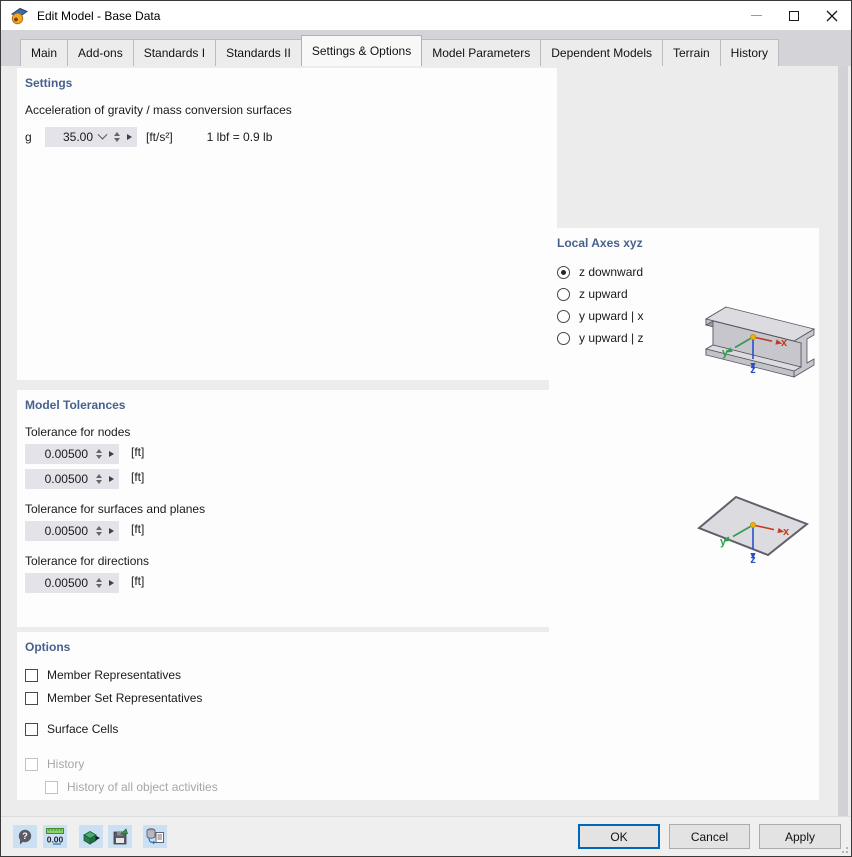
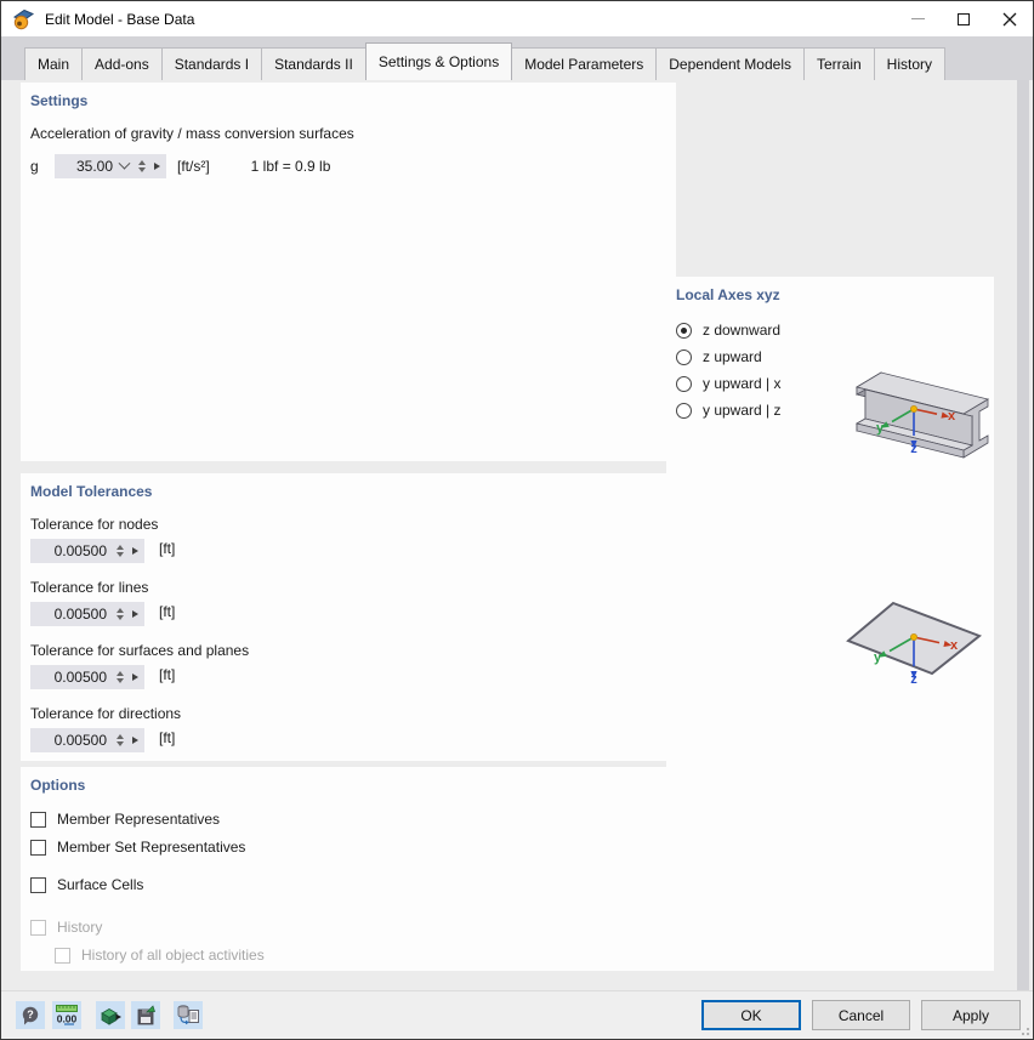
  Edit Model - Base Data
  Main
  Add-ons
  Standards I
  Standards II
  Settings & Options
  Model Parameters
  Dependent Models
  Terrain
  History
  Settings
  Acceleration of gravity / mass conversion surfaces
  g
  35.00
  [ft/s²]
  1 lbf = 0.9 lb
  Model Tolerances
  Tolerance for nodes
  0.00500
  [ft]
+ Tolerance for lines
  0.00500
  [ft]
  Tolerance for surfaces and planes
  0.00500
  [ft]
  Tolerance for directions
  0.00500
  [ft]
  Options
  Member Representatives
  Member Set Representatives
  Surface Cells
  History
  History of all object activities
  Local Axes xyz
  z downward
  z upward
  y upward | x
  y upward | z
  x
  y
  z
  x
  y
  z
  ?
  0.00
  OK
  Cancel
  Apply
